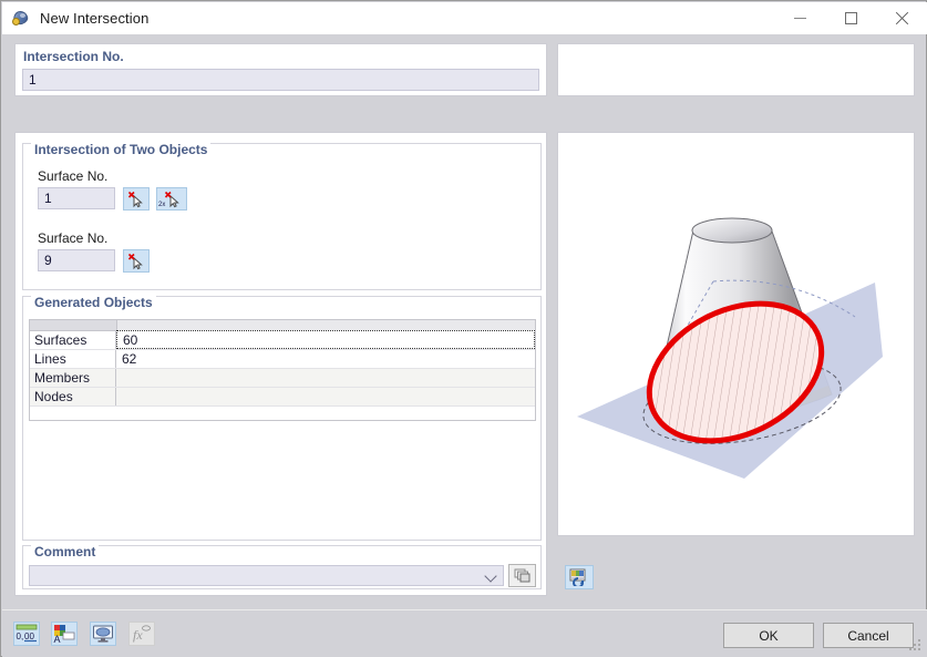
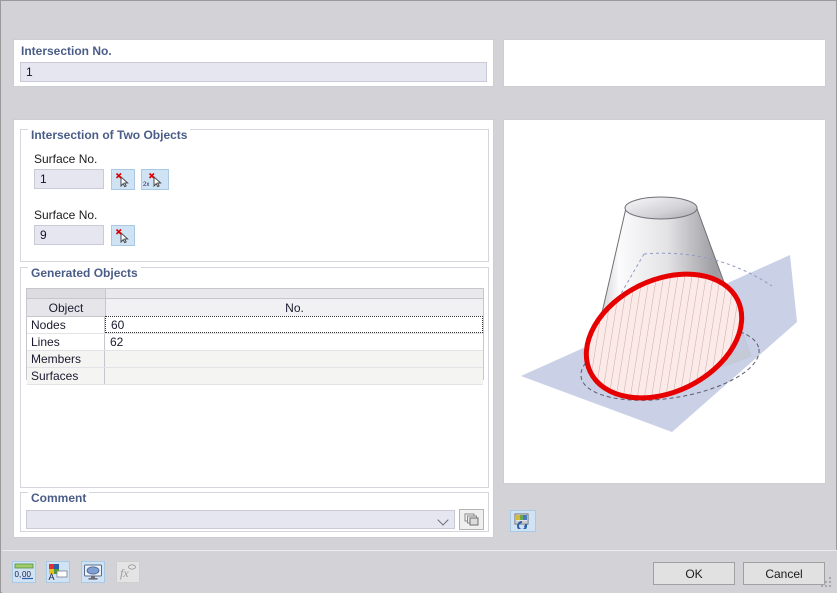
- New Intersection
  Intersection No.
  1
  Intersection of Two Objects
  Surface No.
  1
  Surface No.
  9
  Generated Objects
+ Object
+ No.
- Surfaces
+ Nodes
  60
  Lines
  62
  Members
- Nodes
+ Surfaces
  Comment
  0,
  00
  A
  fx
  OK
  Cancel
